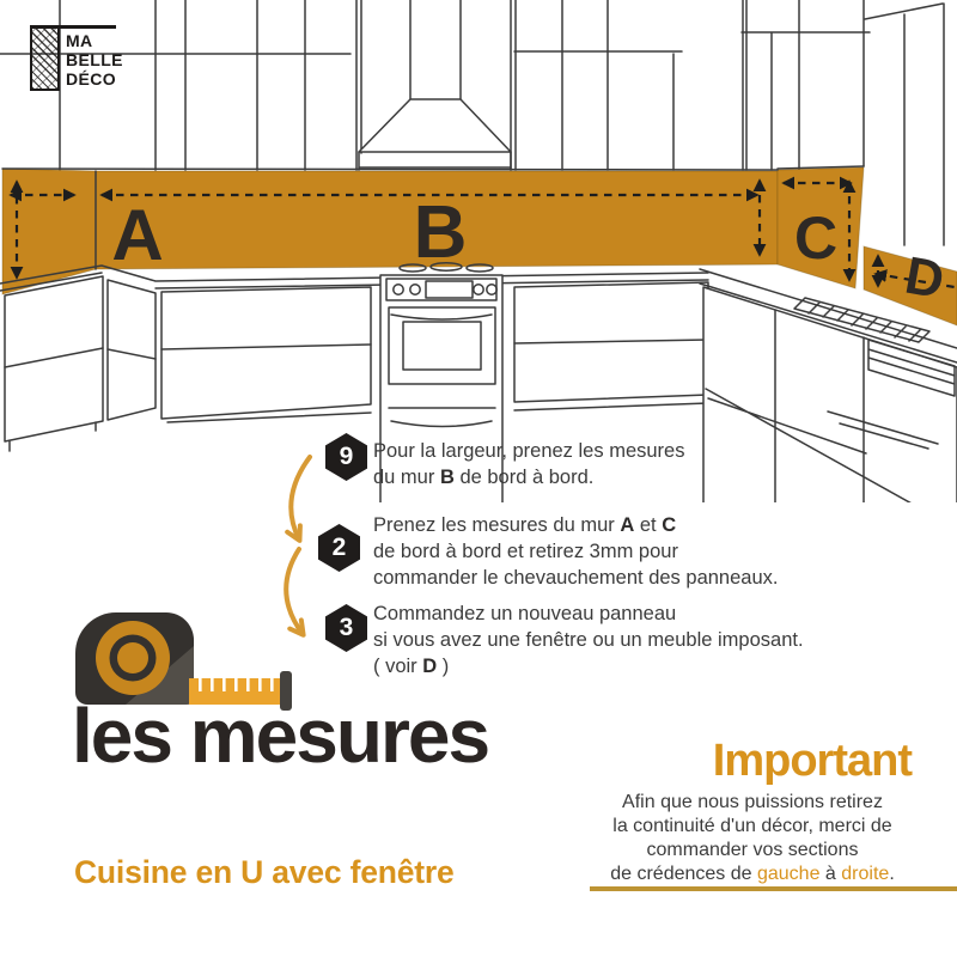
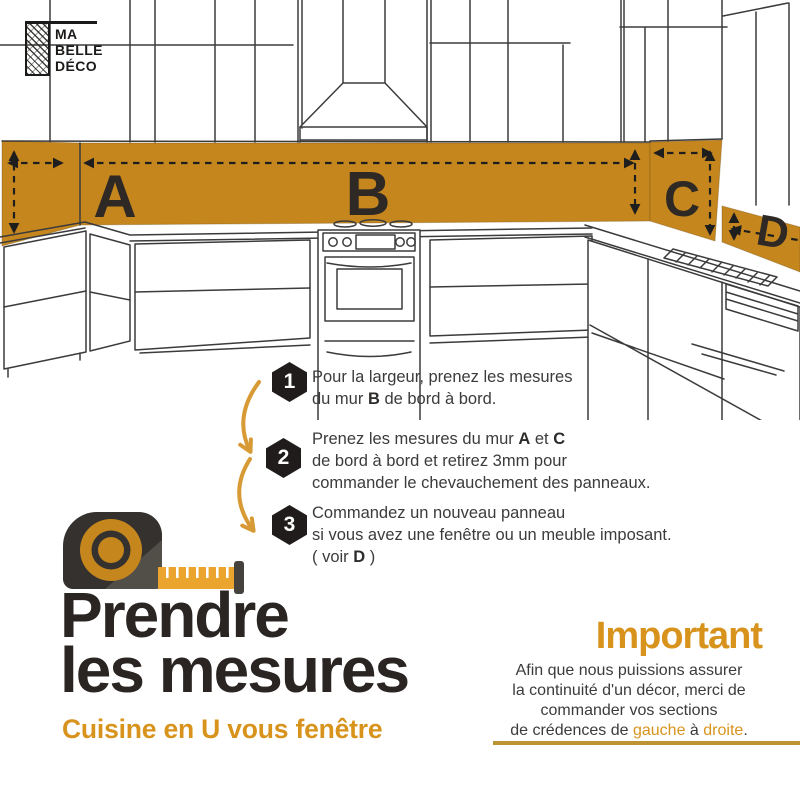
  A
  B
  C
  MA
  BELLE
  DÉCO
- 9
+ 1
  Pour la largeur, prenez les mesures
  du mur B de bord à bord.
  2
  Prenez les mesures du mur A et C
  de bord à bord et retirez 3mm pour
  commander le chevauchement des panneaux.
  3
  Commandez un nouveau panneau
  si vous avez une fenêtre ou un meuble imposant.
  ( voir D )
+ Prendre
  les mesures
- Cuisine en U avec fenêtre
+ Cuisine en U vous fenêtre
  Important
- Afin que nous puissions retirez
+ Afin que nous puissions assurer
  la continuité d'un décor, merci de
  commander vos sections
  de crédences de gauche à droite.
